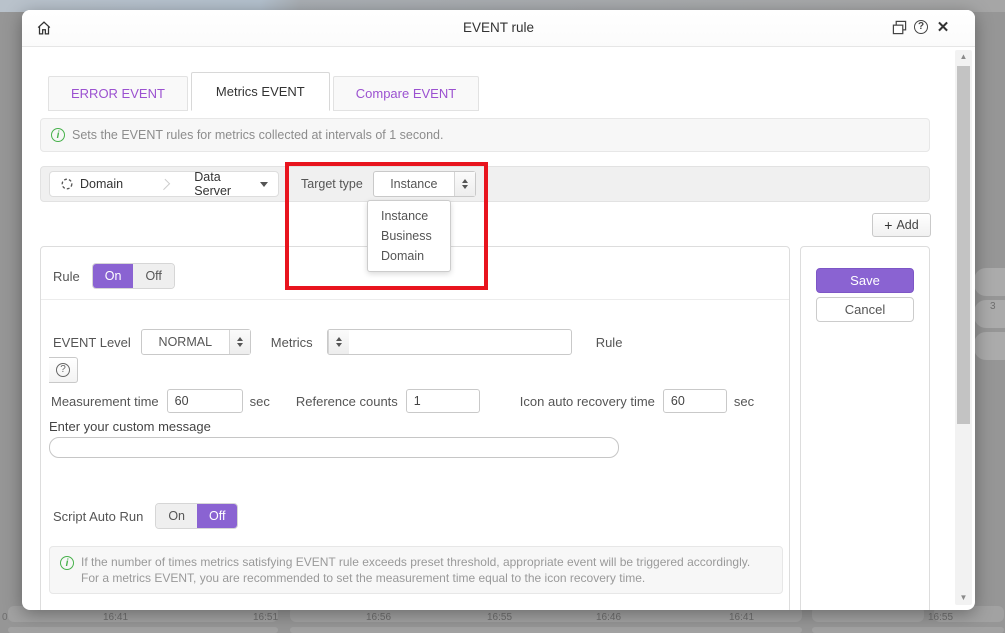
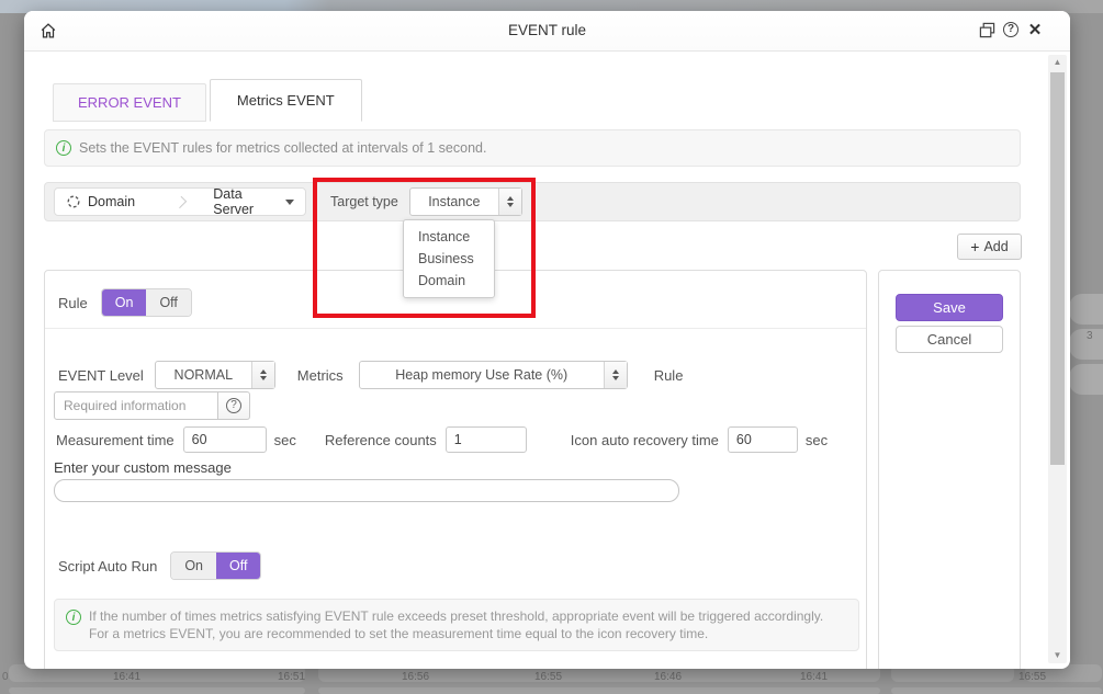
  0
  16:41
  16:51
  16:56
  16:55
  16:46
  16:41
  16:55
  3
  EVENT rule
  ?
  ✕
  ▲
  ▼
  ERROR EVENT
  Metrics EVENT
- Compare EVENT
  i
  Sets the EVENT rules for metrics collected at intervals of 1 second.
  Domain
  Data Server
  Target type
  Instance
  Instance
  Business
  Domain
  +
  Add
  Rule
  On
  Off
  EVENT Level
  NORMAL
  Metrics
+ Heap memory Use Rate (%)
  Rule
+ Required information
  ?
  Measurement time
  60
  sec
  Reference counts
  1
  Icon auto recovery time
  60
  sec
  Enter your custom message
  Script Auto Run
  On
  Off
  i If the number of times metrics satisfying EVENT rule exceeds preset threshold, appropriate event will be triggered accordingly.
  For a metrics EVENT, you are recommended to set the measurement time equal to the icon recovery time.
  Save Cancel
